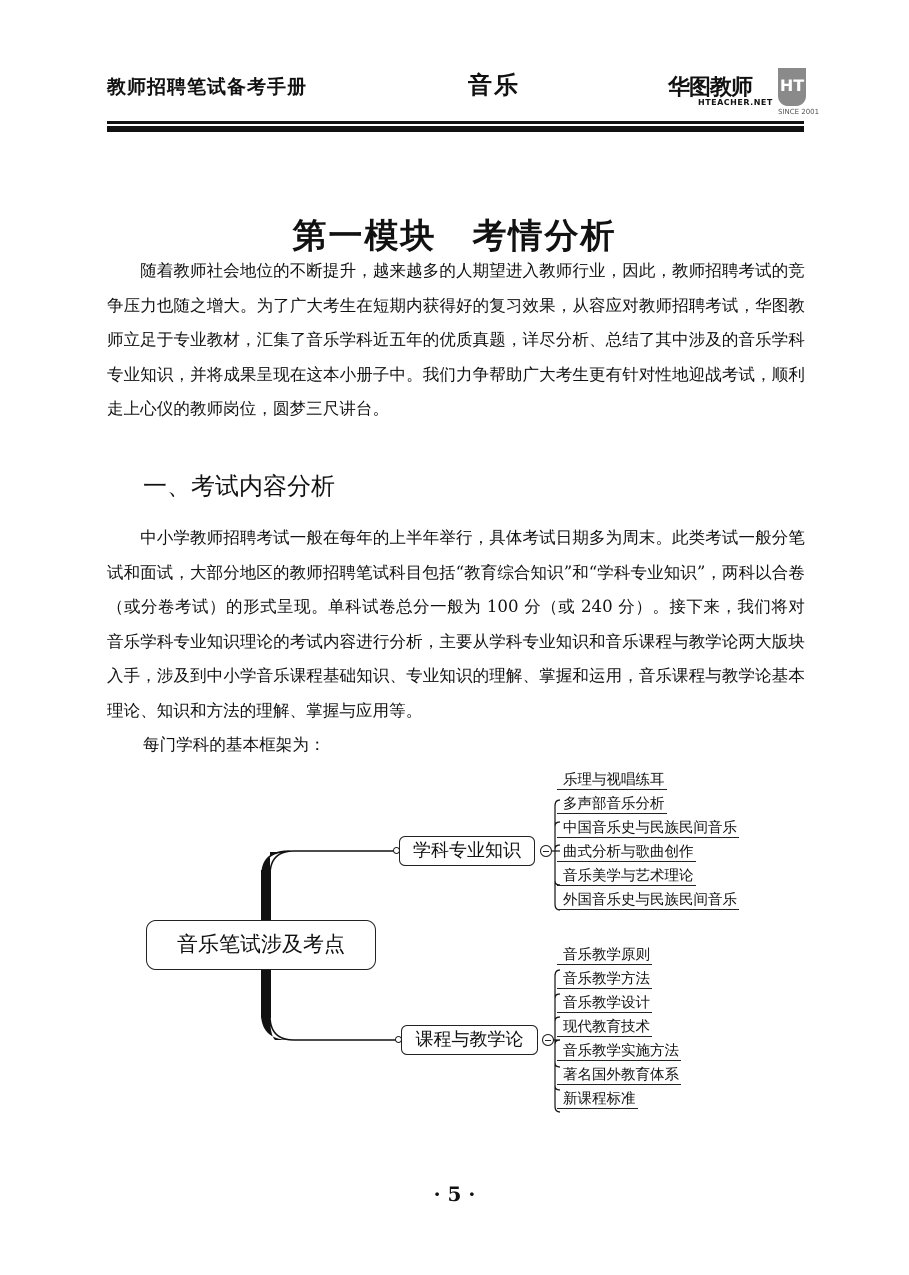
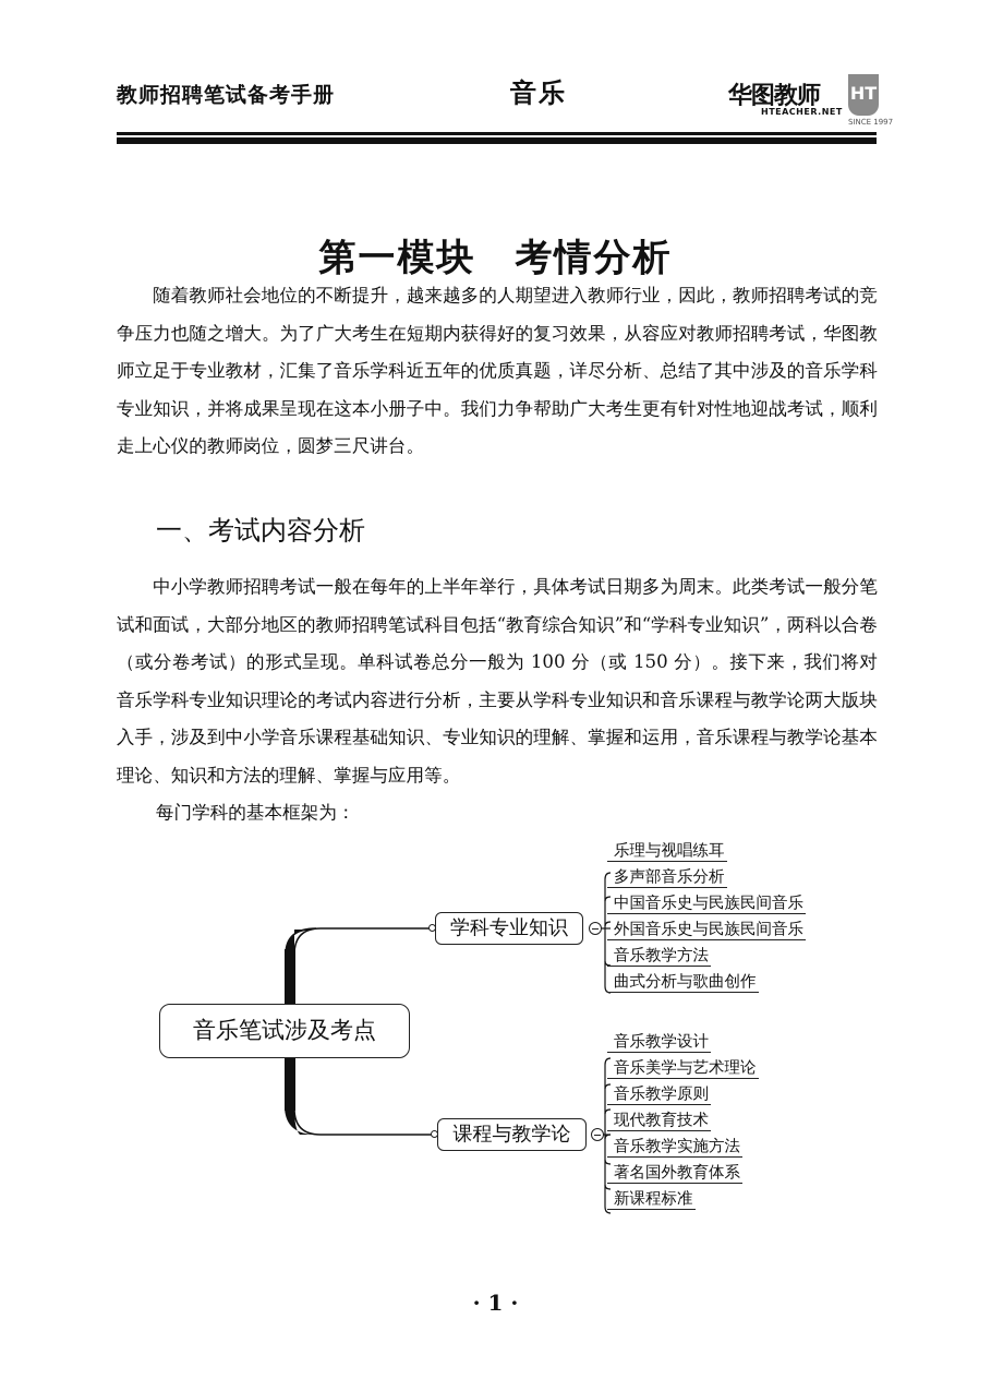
  教师招聘笔试备考手册
  音乐
  华图教师
  HTEACHER.NET
  HT
- SINCE 2001
+ SINCE 1997
  第一模块 考情分析
  随着教师社会地位的不断提升，越来越多的人期望进入教师行业，因此，教师招聘考试的竞争压力也随之增大。为了广大考生在短期内获得好的复习效果，从容应对教师招聘考试，华图教师立足于专业教材，汇集了音乐学科近五年的优质真题，详尽分析、总结了其中涉及的音乐学科专业知识，并将成果呈现在这本小册子中。我们力争帮助广大考生更有针对性地迎战考试，顺利走上心仪的教师岗位，圆梦三尺讲台。
  一、考试内容分析
- 中小学教师招聘考试一般在每年的上半年举行，具体考试日期多为周末。此类考试一般分笔试和面试，大部分地区的教师招聘笔试科目包括“教育综合知识”和“学科专业知识”，两科以合卷（或分卷考试）的形式呈现。单科试卷总分一般为 100 分（或 240 分）。接下来，我们将对音乐学科专业知识理论的考试内容进行分析，主要从学科专业知识和音乐课程与教学论两大版块入手，涉及到中小学音乐课程基础知识、专业知识的理解、掌握和运用，音乐课程与教学论基本理论、知识和方法的理解、掌握与应用等。
+ 中小学教师招聘考试一般在每年的上半年举行，具体考试日期多为周末。此类考试一般分笔试和面试，大部分地区的教师招聘笔试科目包括“教育综合知识”和“学科专业知识”，两科以合卷（或分卷考试）的形式呈现。单科试卷总分一般为 100 分（或 150 分）。接下来，我们将对音乐学科专业知识理论的考试内容进行分析，主要从学科专业知识和音乐课程与教学论两大版块入手，涉及到中小学音乐课程基础知识、专业知识的理解、掌握和运用，音乐课程与教学论基本理论、知识和方法的理解、掌握与应用等。
  每门学科的基本框架为：
  音乐笔试涉及考点
  学科专业知识
  课程与教学论
  乐理与视唱练耳
  多声部音乐分析
  中国音乐史与民族民间音乐
- 曲式分析与歌曲创作
+ 外国音乐史与民族民间音乐
- 音乐美学与艺术理论
+ 音乐教学方法
- 外国音乐史与民族民间音乐
+ 曲式分析与歌曲创作
- 音乐教学原则
+ 音乐教学设计
- 音乐教学方法
+ 音乐美学与艺术理论
- 音乐教学设计
+ 音乐教学原则
  现代教育技术
  音乐教学实施方法
  著名国外教育体系
  新课程标准
- · 5 ·
+ · 1 ·
